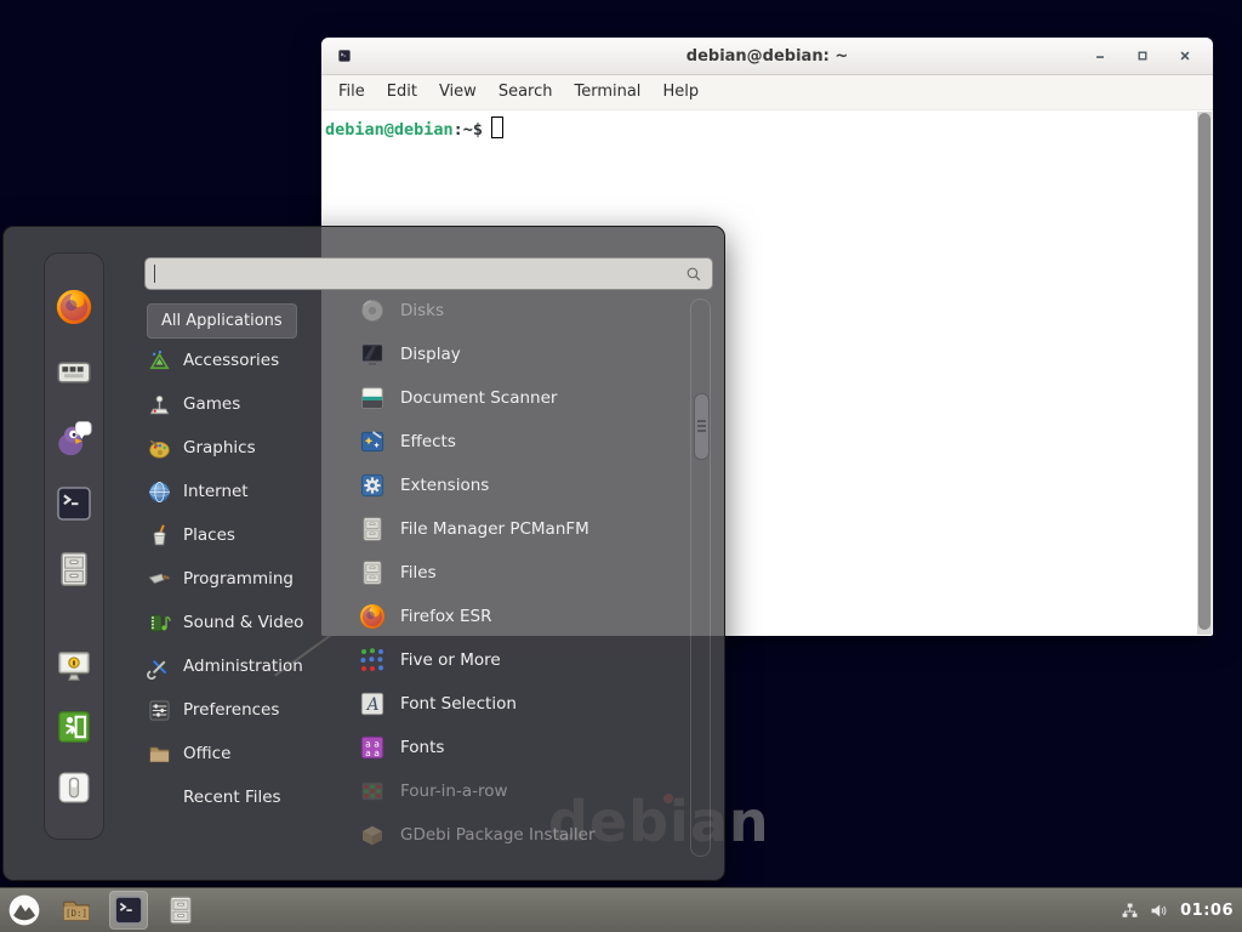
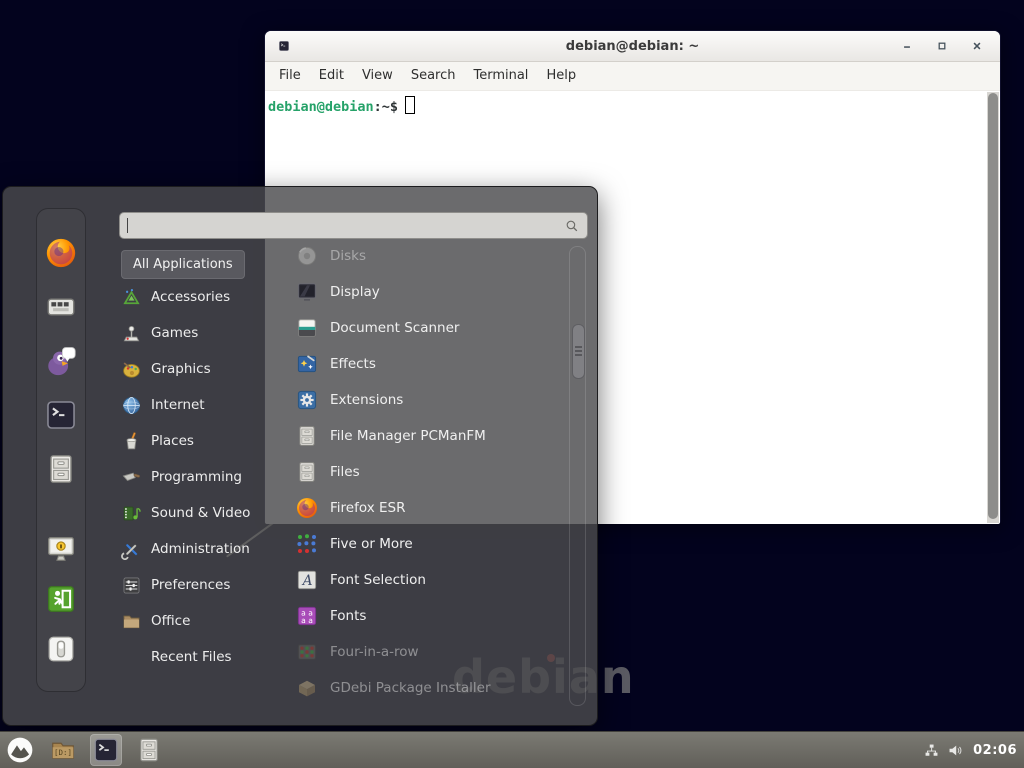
  debian
  debian@debian: ~
  File
  Edit
  View
  Search
  Terminal
  Help
  debian@debian:~$
  All Applications
  Accessories
  Games
  Graphics
  Internet
  Places
  Programming
  Sound & Video
  Administration
  Preferences
  Office
  Recent Files
  Disks
  Display
  Document Scanner
  Effects
  Extensions
  File Manager PCManFM
  Files
  Firefox ESR
  Five or More
  Font Selection
  Fonts
  Four-in-a-row
  GDebi Package Installer
- 01:06
+ 02:06
